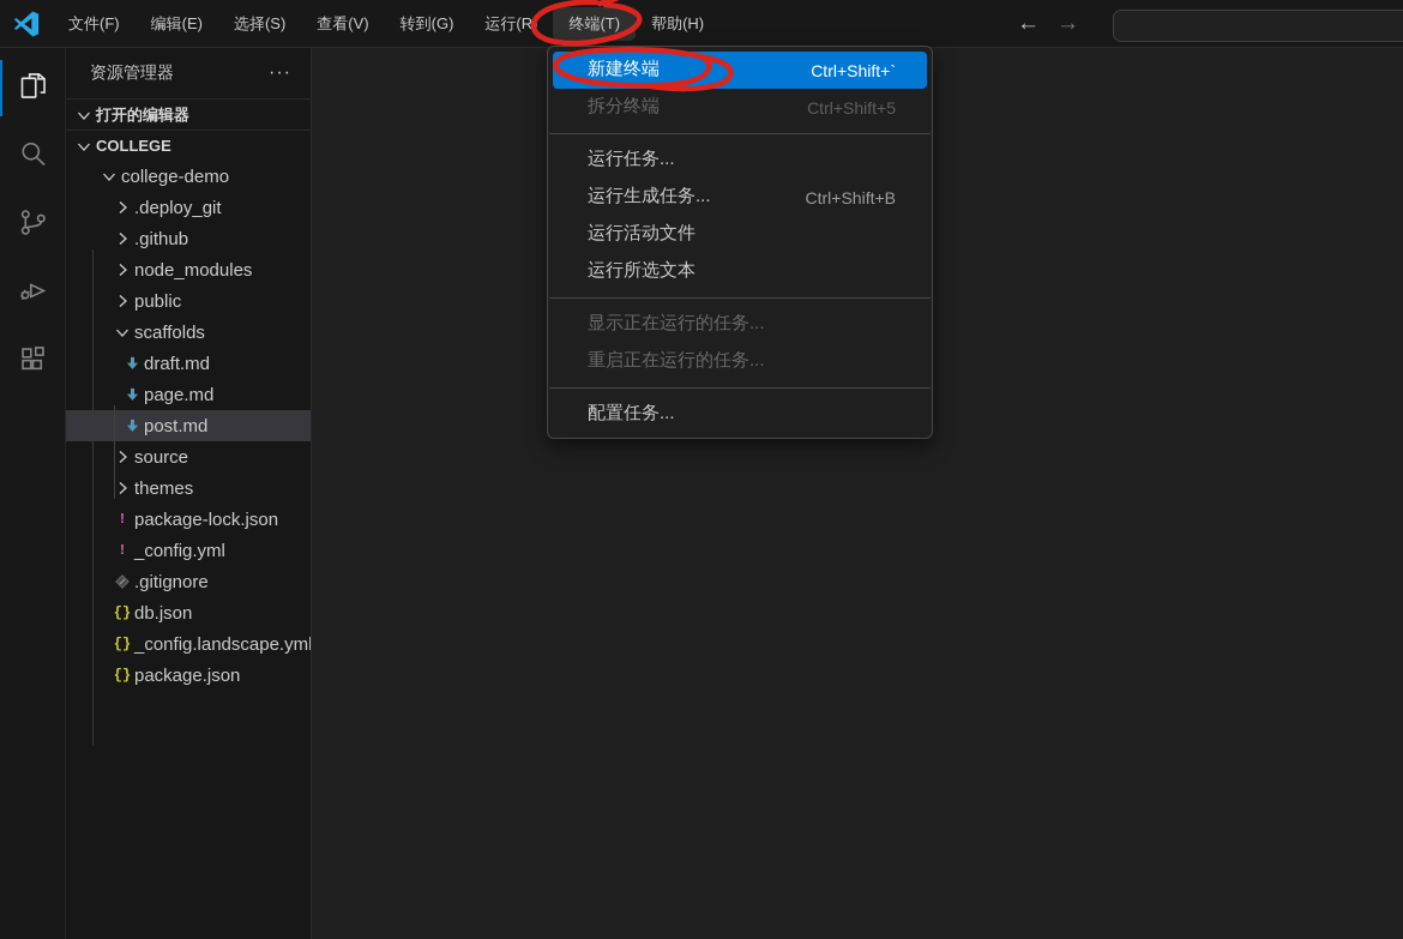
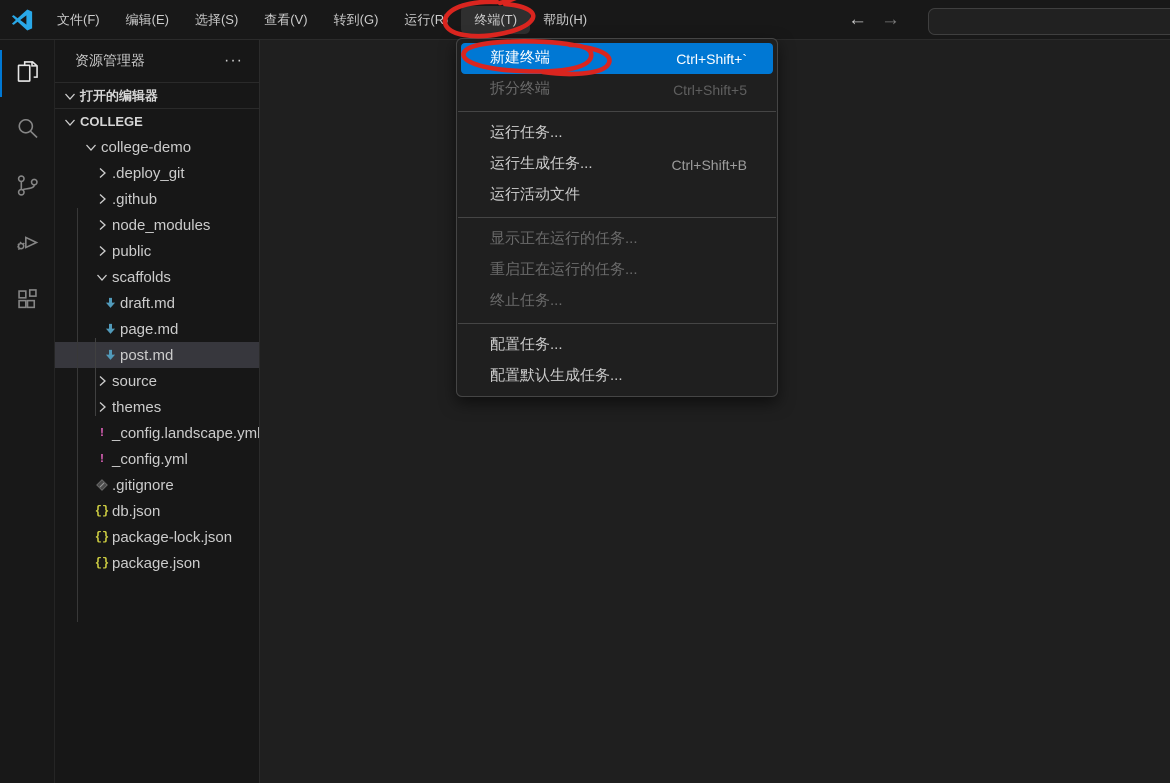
  文件(F)
  编辑(E)
  选择(S)
  查看(V)
  转到(G)
  运行(R
  终端(T)
  帮助(H)
  ←
  →
  资源管理器
  ···
  打开的编辑器
  COLLEGE
  college-demo
  .deploy_git
  .github
  node_modules
  public
  scaffolds
  draft.md
  page.md
  post.md
  source
  themes
  !
- package-lock.json
+ _config.landscape.yml
  !
  _config.yml
  .gitignore
  {}
  db.json
  {}
- _config.landscape.yml
+ package-lock.json
  {}
  package.json
  新建终端
  Ctrl+Shift+`
  拆分终端
  Ctrl+Shift+5
  运行任务...
  运行生成任务...
  Ctrl+Shift+B
  运行活动文件
- 运行所选文本
  显示正在运行的任务...
  重启正在运行的任务...
+ 终止任务...
  配置任务...
+ 配置默认生成任务...
